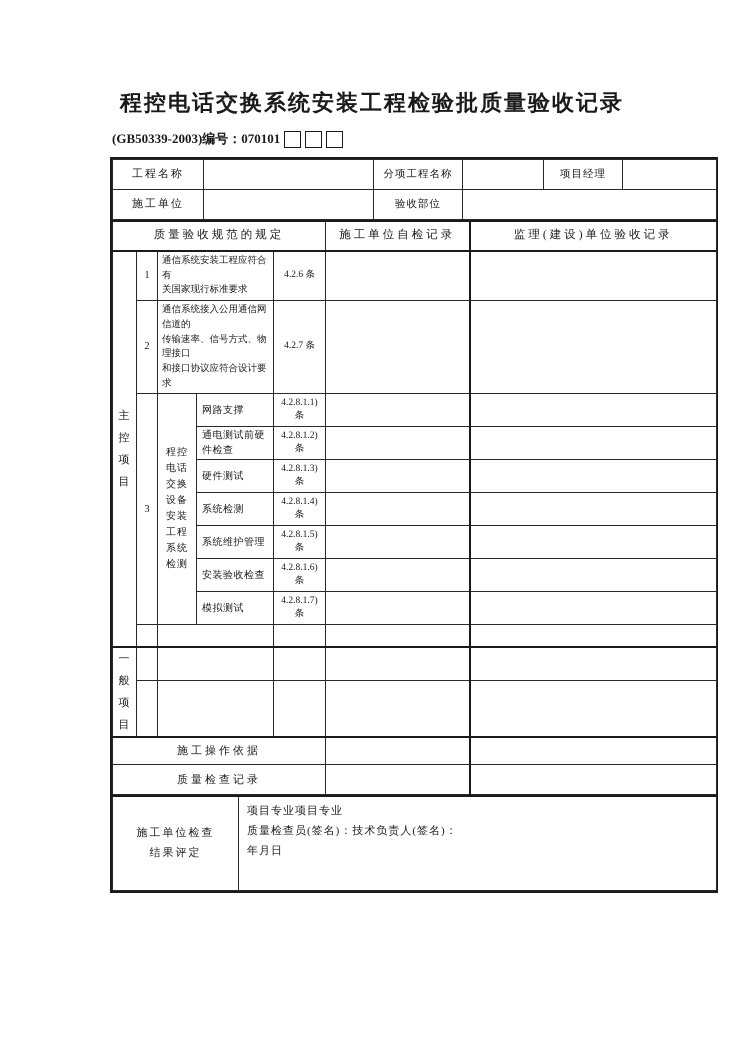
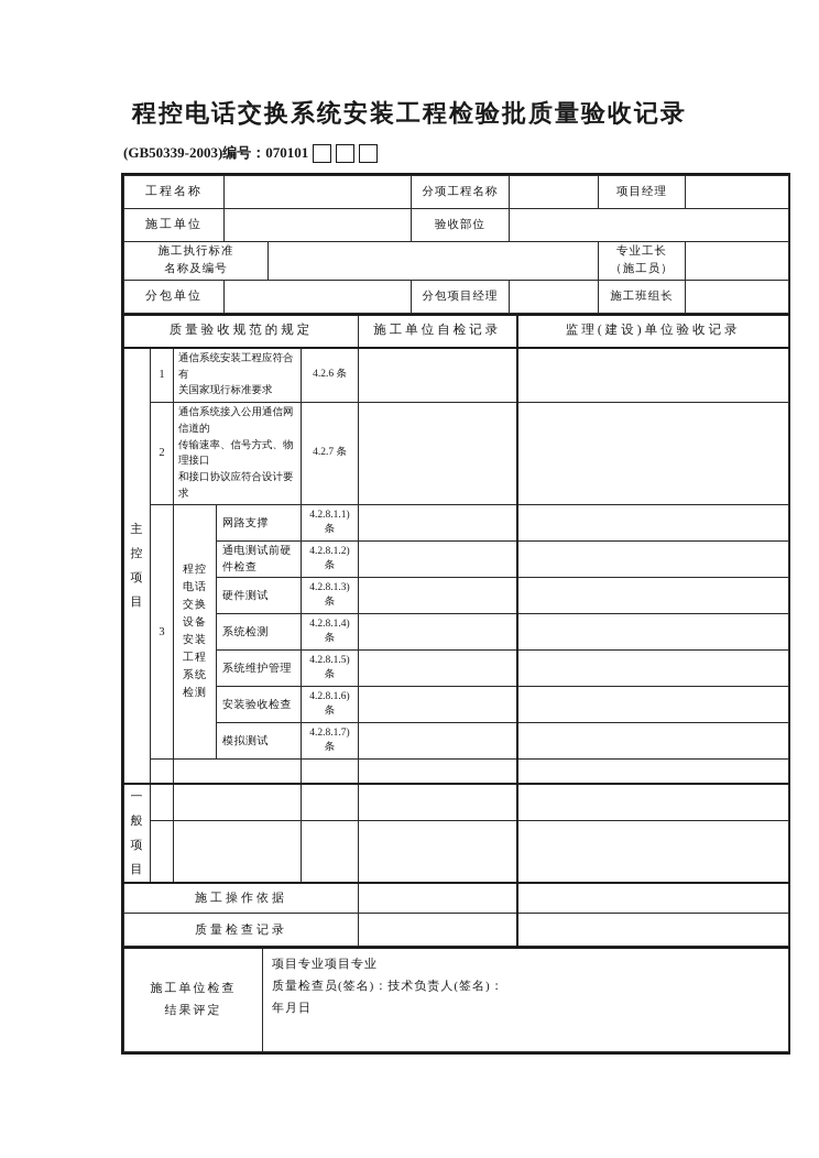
  程控电话交换系统安装工程检验批质量验收记录
  (GB50339-2003)编号：070101
  工程名称		分项工程名称		项目经理
  施工单位		验收部位
+ 施工执行标准 名称及编号		专业工长 （施工员）
+ 分包单位		分包项目经理		施工班组长
  质量验收规范的规定	施工单位自检记录	监理(建设)单位验收记录
  主 控 项 目	1	通信系统安装工程应符合有 关国家现行标准要求	4.2.6 条
  2	通信系统接入公用通信网信道的 传输速率、信号方式、物理接口 和接口协议应符合设计要求	4.2.7 条
  3	程控 电话 交换 设备 安装 工程 系统 检测	网路支撑	4.2.8.1.1) 条
  通电测试前硬件检查	4.2.8.1.2) 条
  硬件测试	4.2.8.1.3) 条
  系统检测	4.2.8.1.4) 条
  系统维护管理	4.2.8.1.5) 条
  安装验收检查	4.2.8.1.6) 条
  模拟测试	4.2.8.1.7) 条
  一 般 项 目
  施工操作依据
  质量检查记录
  施工单位检查 结果评定	项目专业项目专业 质量检查员(签名)：技术负责人(签名)： 年月日
